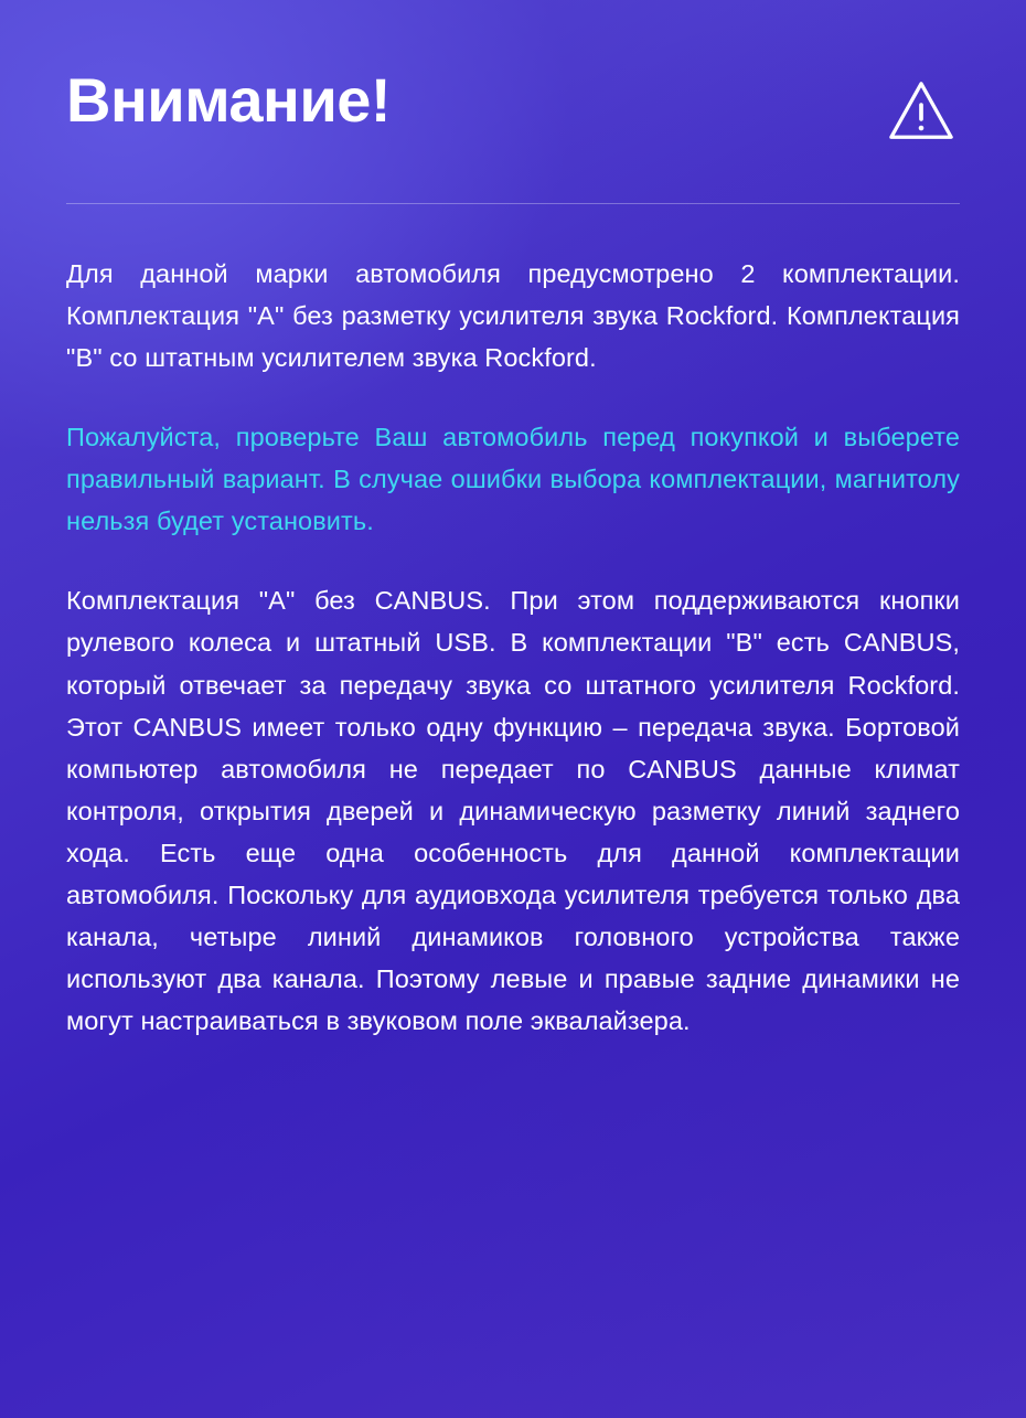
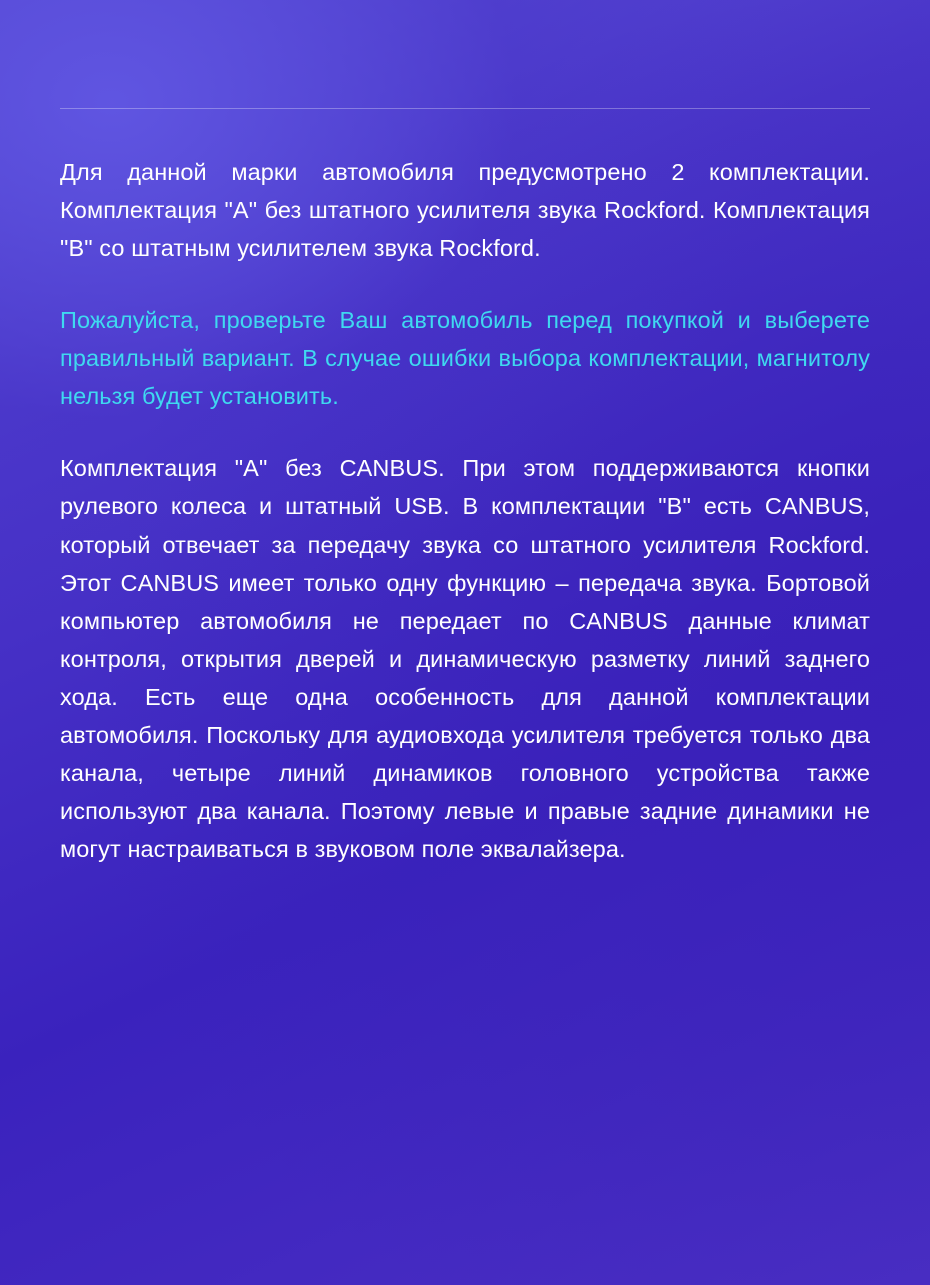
- Внимание!
- Для данной марки автомобиля предусмотрено 2 комплектации. Комплектация "A" без разметку усилителя звука Rockford. Комплектация "B" со штатным усилителем звука Rockford.
+ Для данной марки автомобиля предусмотрено 2 комплектации. Комплектация "A" без штатного усилителя звука Rockford. Комплектация "B" со штатным усилителем звука Rockford.
  Пожалуйста, проверьте Ваш автомобиль перед покупкой и выберете правильный вариант. В случае ошибки выбора комплектации, магнитолу нельзя будет установить.
  Комплектация "A" без CANBUS. При этом поддерживаются кнопки рулевого колеса и штатный USB. В комплектации "B" есть CANBUS, который отвечает за передачу звука со штатного усилителя Rockford. Этот CANBUS имеет только одну функцию – передача звука. Бортовой компьютер автомобиля не передает по CANBUS данные климат контроля, открытия дверей и динамическую разметку линий заднего хода. Есть еще одна особенность для данной комплектации автомобиля. Поскольку для аудиовхода усилителя требуется только два канала, четыре линий динамиков головного устройства также используют два канала. Поэтому левые и правые задние динамики не могут настраиваться в звуковом поле эквалайзера.
